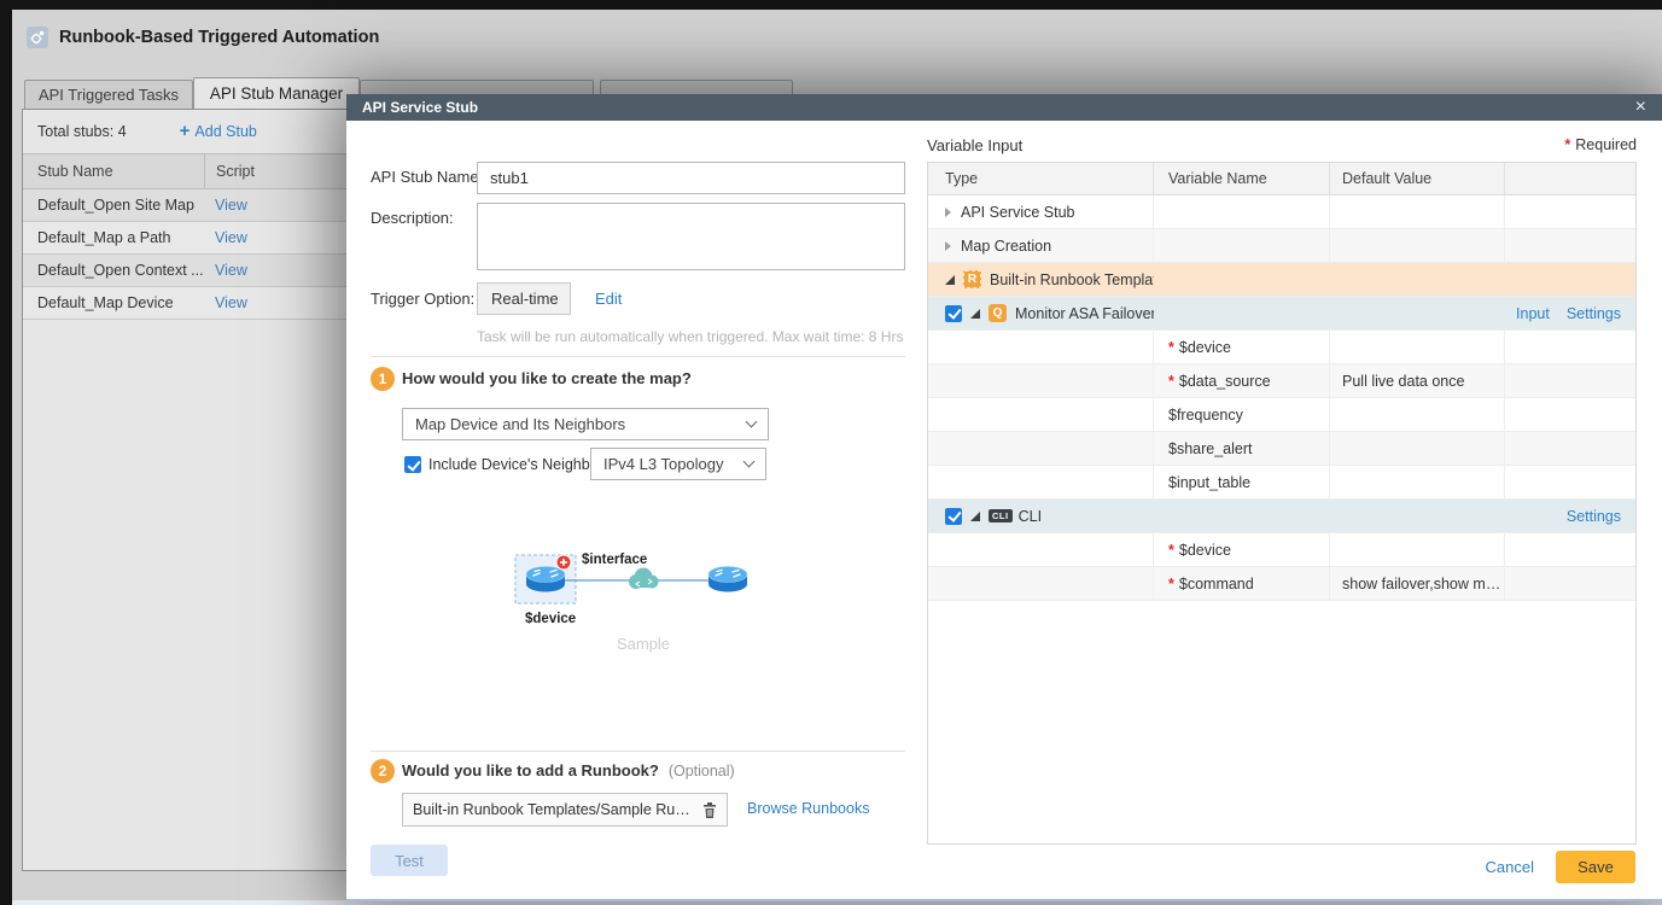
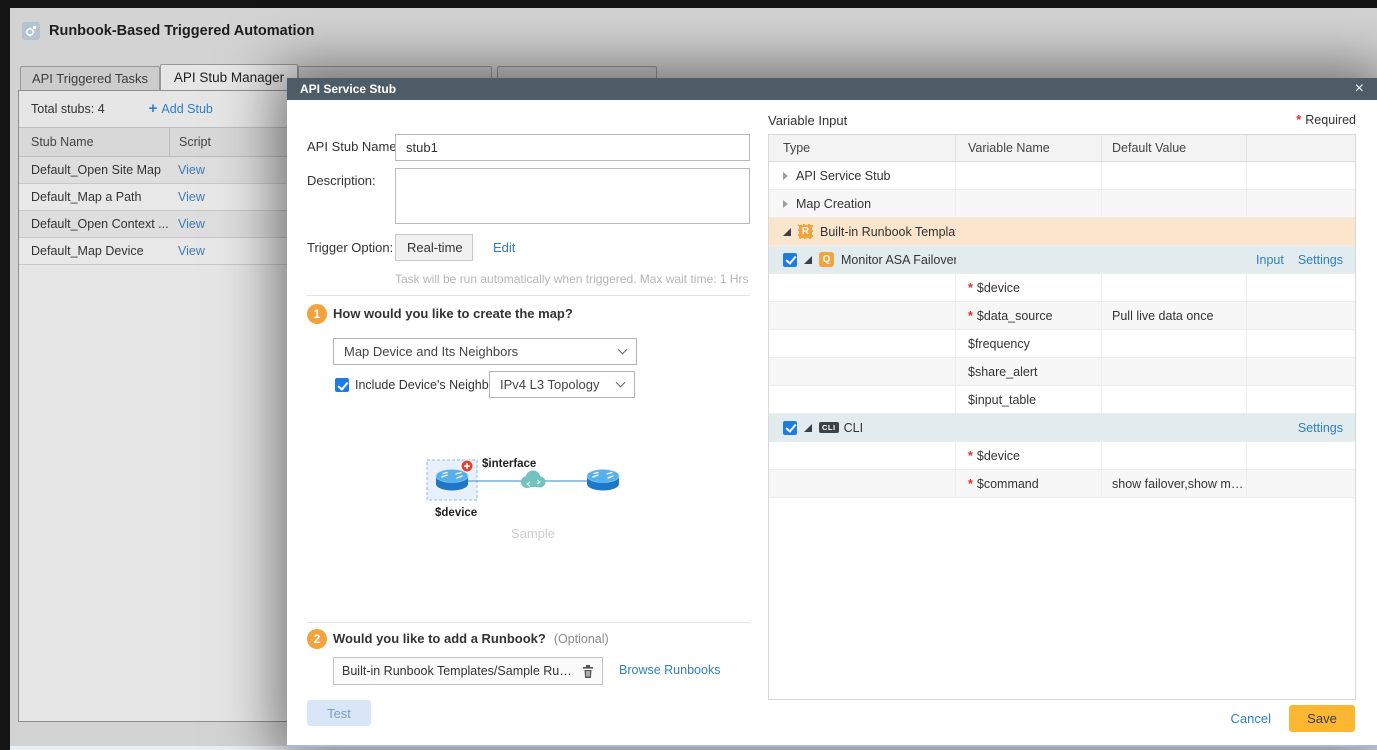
  Runbook-Based Triggered Automation
  API Triggered Tasks
  API Stub Manager
  Total stubs: 4
  +
  Add Stub
  Stub Name
  Script
  Default_Open Site Map
  View
  Default_Map a Path
  View
  Default_Open Context ...
  View
  Default_Map Device
  View
  API Service Stub
  ×
  API Stub Name
  stub1
  Description:
  Trigger Option:
  Real-time
  Edit
- Task will be run automatically when triggered. Max wait time: 8 Hrs
+ Task will be run automatically when triggered. Max wait time: 1 Hrs
  1
  How would you like to create the map?
  Map Device and Its Neighbors
  Include Device's Neighb
  IPv4 L3 Topology
  $interface
  $device
  Sample
  2
  Would you like to add a Runbook?
  (Optional)
  Built-in Runbook Templates/Sample Runb
  Browse Runbooks
  Test
  Variable Input
  * Required
  Type
  Variable Name
  Default Value
  API Service Stub
  Map Creation
  R
  Built-in Runbook Templa
  Q
  Monitor ASA Failover
  Input
  Settings
  *
  $device
  *
  $data_source
  Pull live data once
  $frequency
  $share_alert
  $input_table
  CLI
  CLI
  Settings
  *
  $device
  *
  $command
  show failover,show mon
  Cancel
  Save
